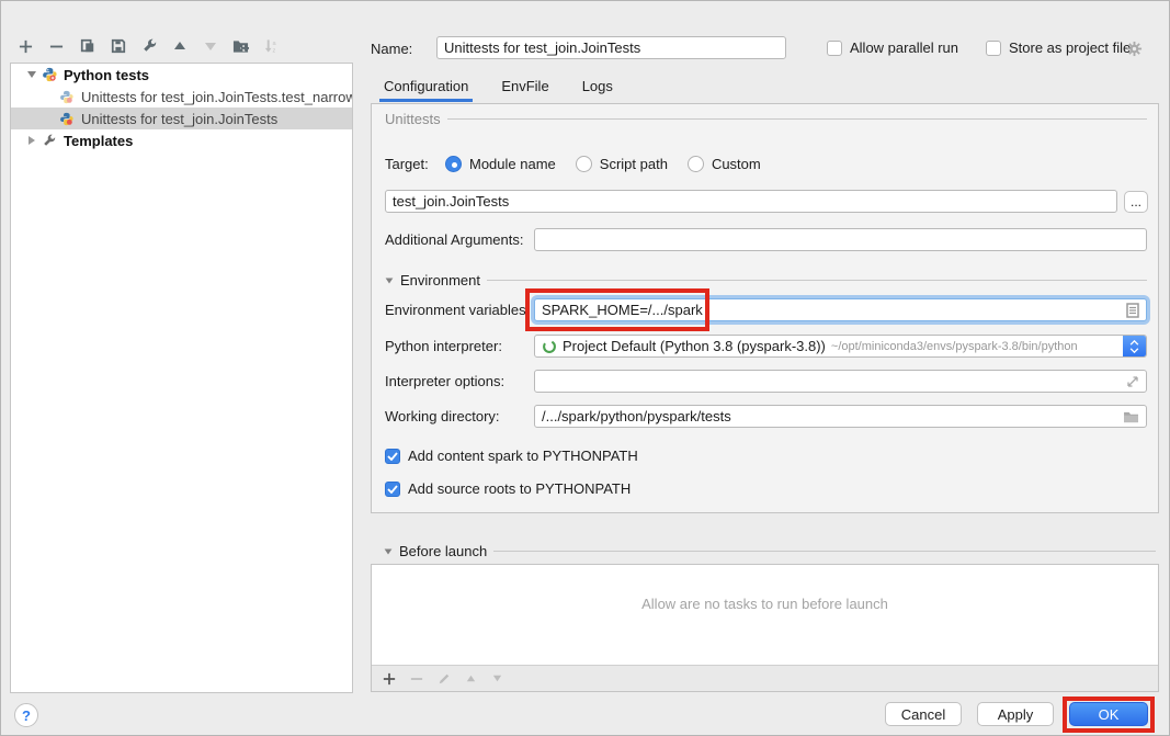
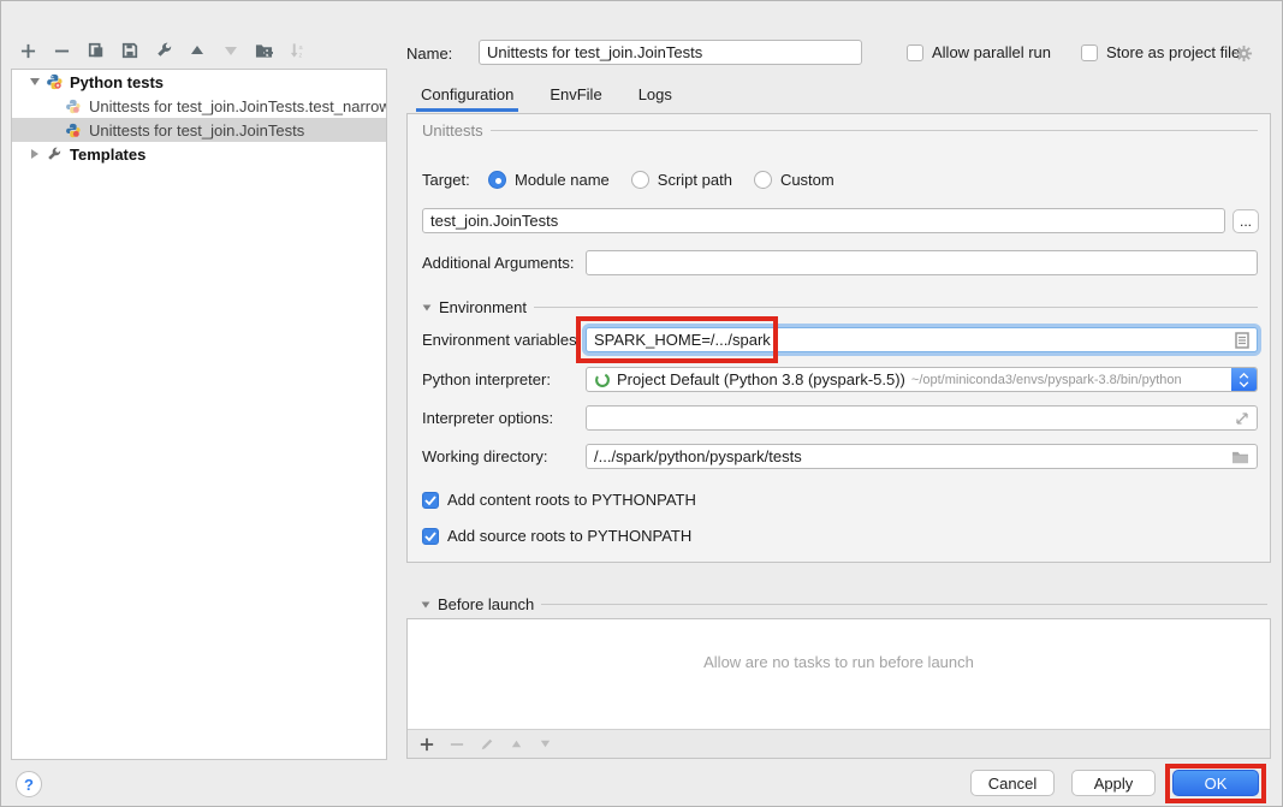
  Python tests
  Unittests for test_join.JoinTests.test_narrow
  Unittests for test_join.JoinTests
  Templates
  Name:
  Unittests for test_join.JoinTests
  Allow parallel run
  Store as project file
  Configuration
  EnvFile
  Logs
  Unittests
  Target:
  Module name
  Script path
  Custom
  test_join.JoinTests
  ...
  Additional Arguments:
  Environment
  Environment variables:
  SPARK_HOME=/.../spark
  Python interpreter:
- Project Default (Python 3.8 (pyspark-3.8))
+ Project Default (Python 3.8 (pyspark-5.5))
  ~/opt/miniconda3/envs/pyspark-3.8/bin/python
  Interpreter options:
  Working directory:
  /.../spark/python/pyspark/tests
- Add content spark to PYTHONPATH
+ Add content roots to PYTHONPATH
  Add source roots to PYTHONPATH
  Before launch
  Allow are no tasks to run before launch
  ?
  Cancel
  Apply
  OK
